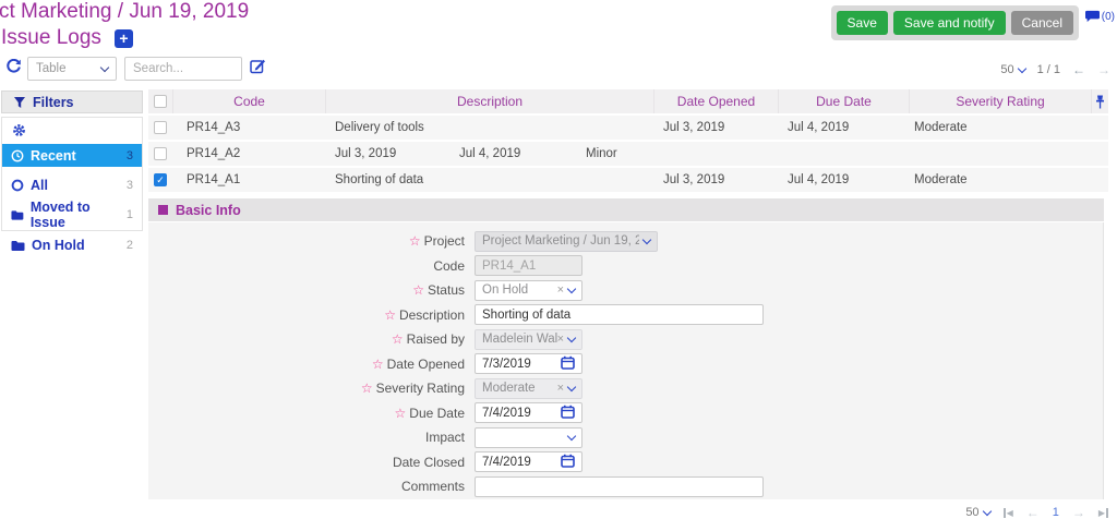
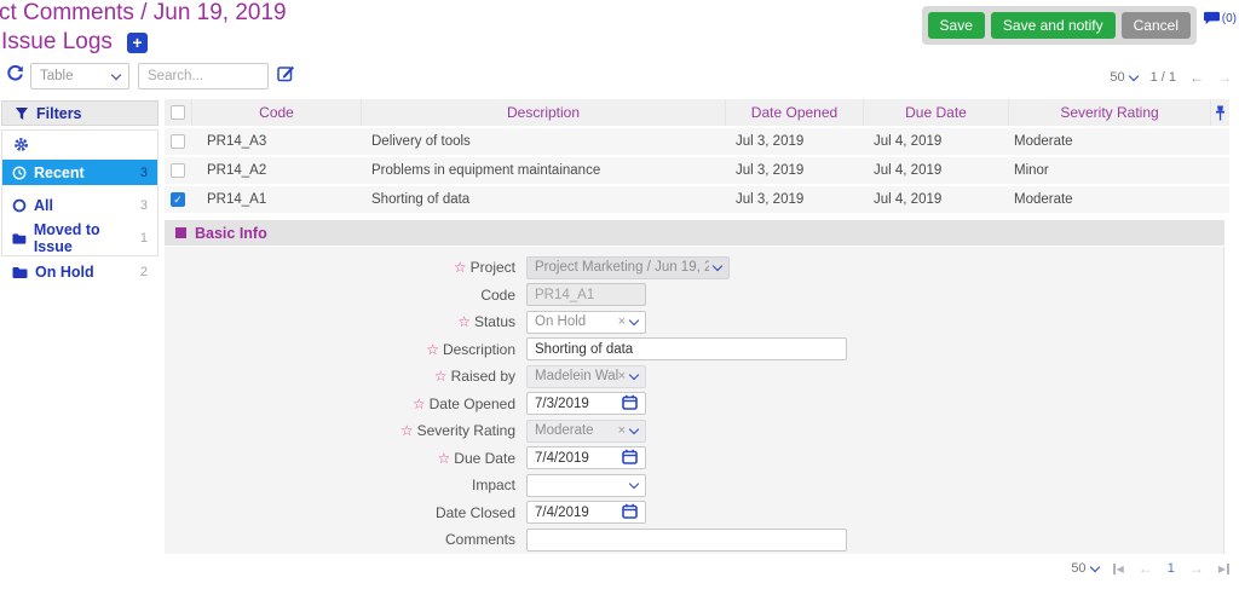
- ct Marketing / Jun 19, 2019
+ ct Comments / Jun 19, 2019
  Issue Logs
  +
  Save
  Save and notify
  Cancel
  (0)
  Table
  Search...
  50
  1 / 1
  ←
  →
  Filters
  Recent
  3
  All
  3
  Moved to Issue
  1
  On Hold
  2
  Code
  Description
  Date Opened
  Due Date
  Severity Rating
  PR14_A3
  Delivery of tools
  Jul 3, 2019
  Jul 4, 2019
  Moderate
  PR14_A2
+ Problems in equipment maintainance
  Jul 3, 2019
  Jul 4, 2019
  Minor
  ✓
  PR14_A1
  Shorting of data
  Jul 3, 2019
  Jul 4, 2019
  Moderate
  Basic Info
  ☆
  Project
  Project Marketing / Jun 19, 2
  Code
  PR14_A1
  ☆
  Status
  On Hold
  ×
  ☆
  Description
  Shorting of data
  ☆
  Raised by
  Madelein Wal
  ×
  ☆
  Date Opened
  7/3/2019
  ☆
  Severity Rating
  Moderate
  ×
  ☆
  Due Date
  7/4/2019
  Impact
  Date Closed
  7/4/2019
  Comments
  50
  ◀
  ←
  1
  →
  ▶
